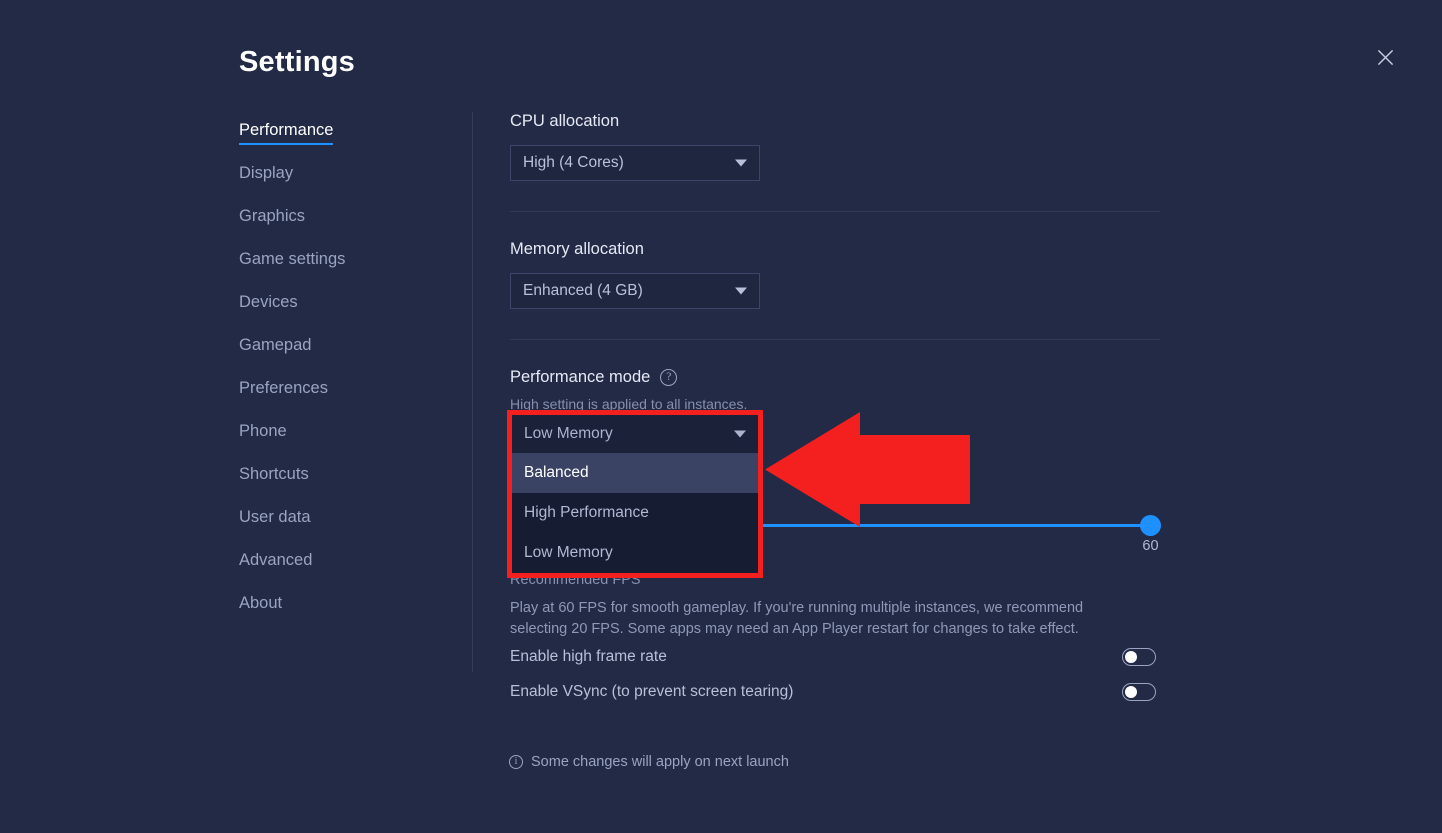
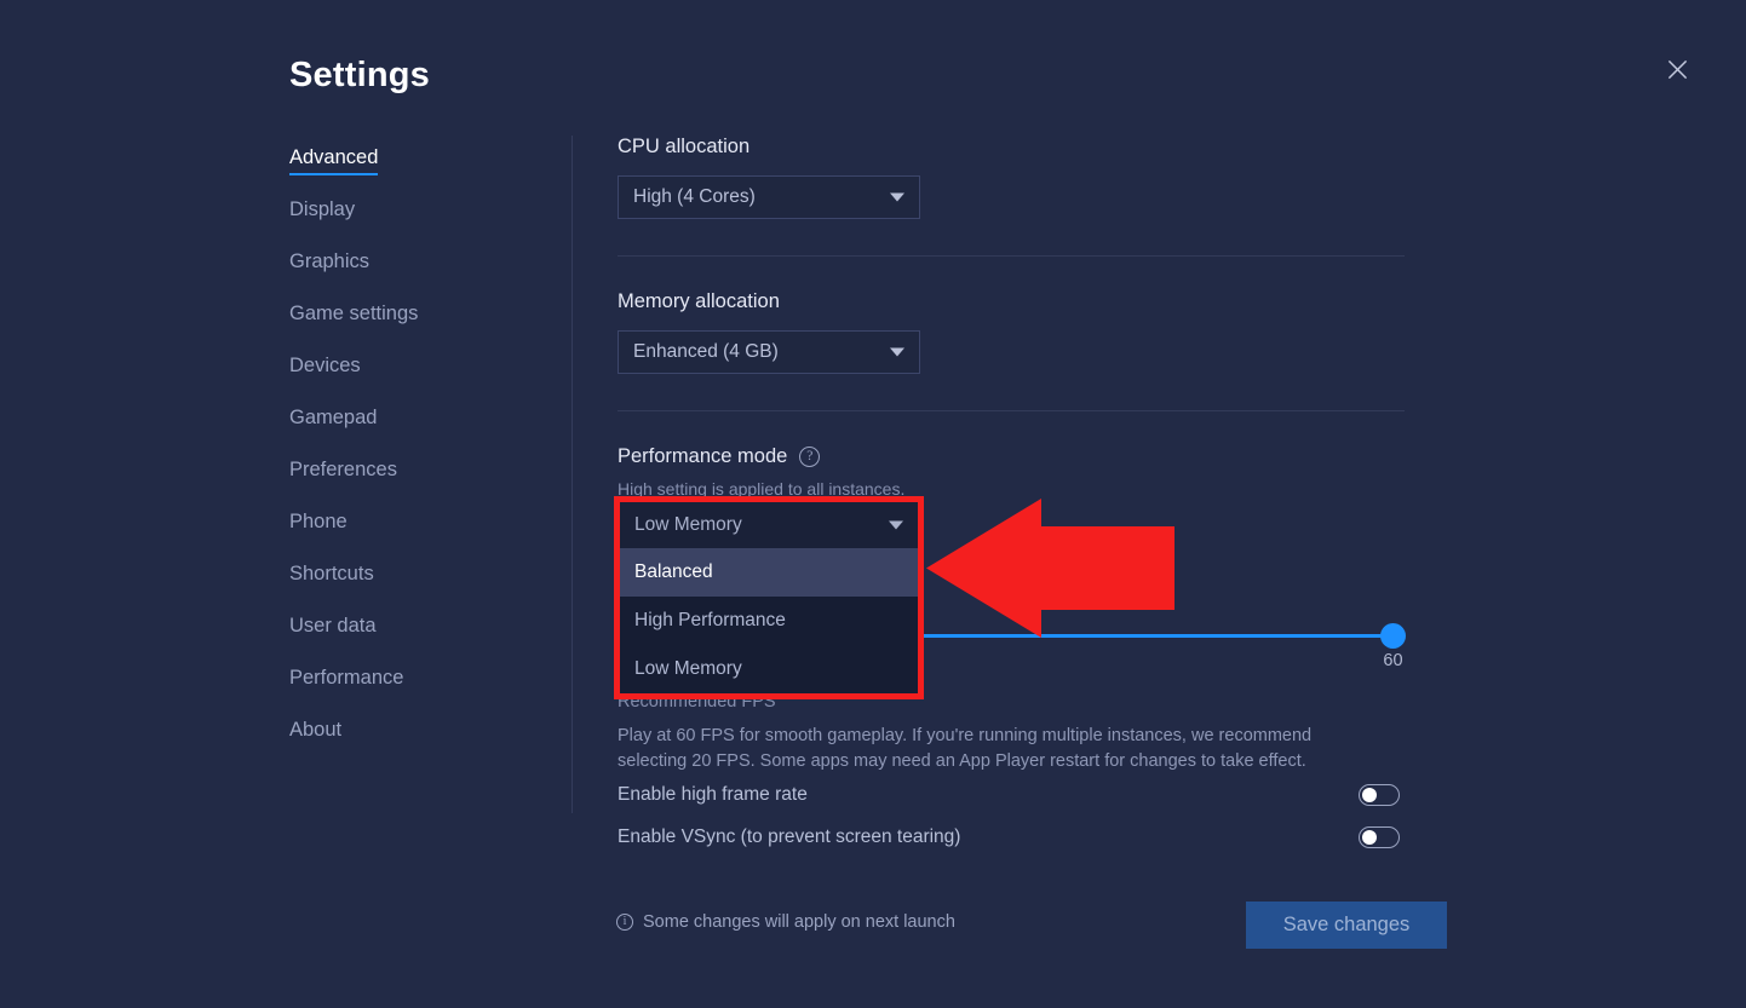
  Settings
- Performance
+ Advanced
  Display
  Graphics
  Game settings
  Devices
  Gamepad
  Preferences
  Phone
  Shortcuts
  User data
- Advanced
+ Performance
  About
  CPU allocation
  High (4 Cores)
  Memory allocation
  Enhanced (4 GB)
  Performance mode
  ?
  High setting is applied to all instances.
  60
  Low Memory
  Balanced
  High Performance
  Low Memory
  Recommended FPS
  Play at 60 FPS for smooth gameplay. If you're running multiple instances, we recommend selecting 20 FPS. Some apps may need an App Player restart for changes to take effect.
  Enable high frame rate
  Enable VSync (to prevent screen tearing)
  i
  Some changes will apply on next launch
+ Save changes
